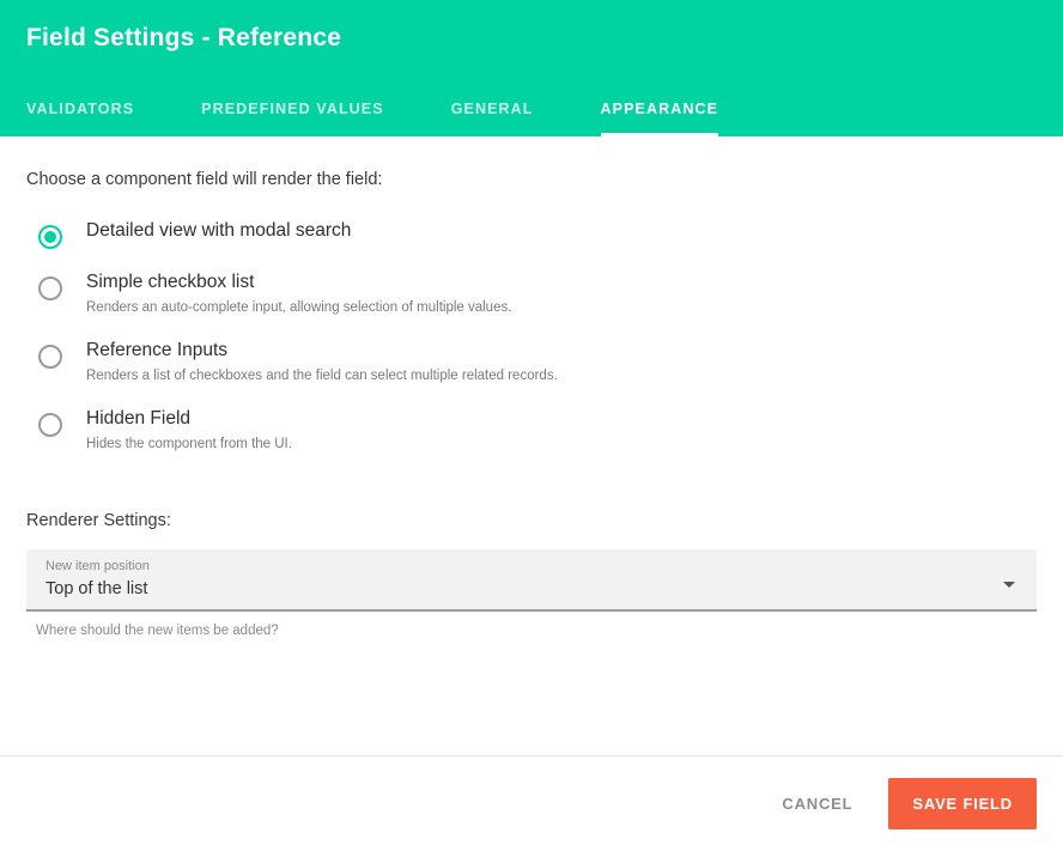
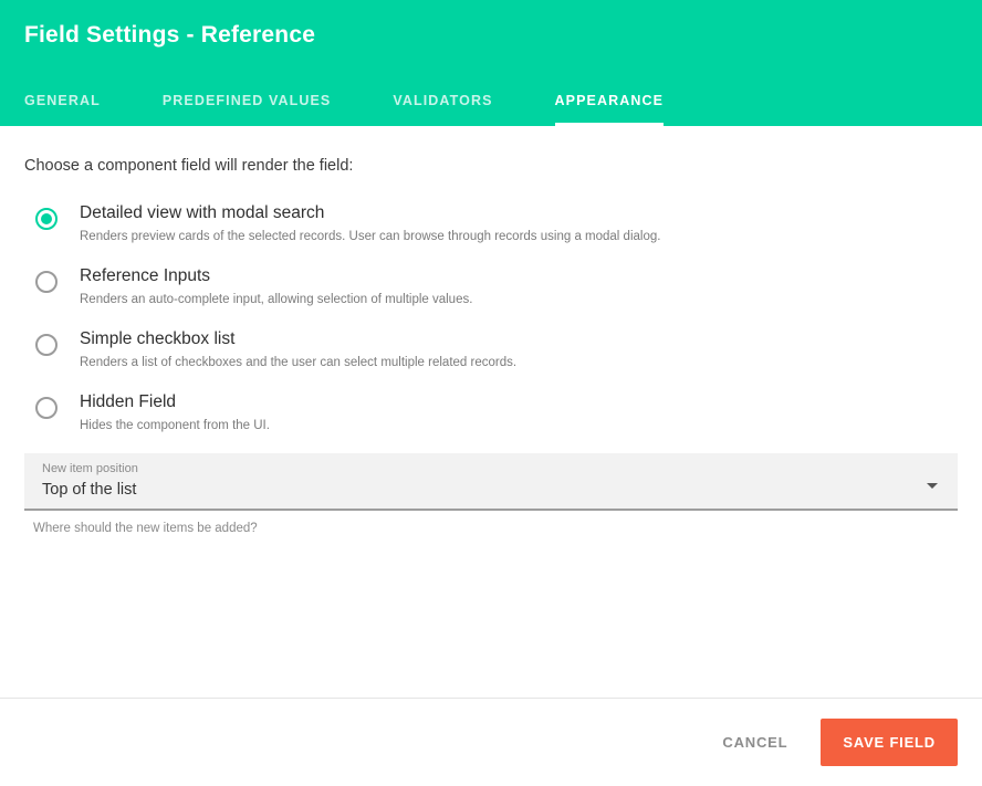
  Field Settings - Reference
- VALIDATORS
+ GENERAL
  PREDEFINED VALUES
- GENERAL
+ VALIDATORS
  APPEARANCE
  Choose a component field will render the field:
  Detailed view with modal search
+ Renders preview cards of the selected records. User can browse through records using a modal dialog.
- Simple checkbox list
+ Reference Inputs
  Renders an auto-complete input, allowing selection of multiple values.
- Reference Inputs
+ Simple checkbox list
- Renders a list of checkboxes and the field can select multiple related records.
+ Renders a list of checkboxes and the user can select multiple related records.
  Hidden Field
  Hides the component from the UI.
- Renderer Settings:
  New item position
  Top of the list
  Where should the new items be added?
  CANCEL
  SAVE FIELD
